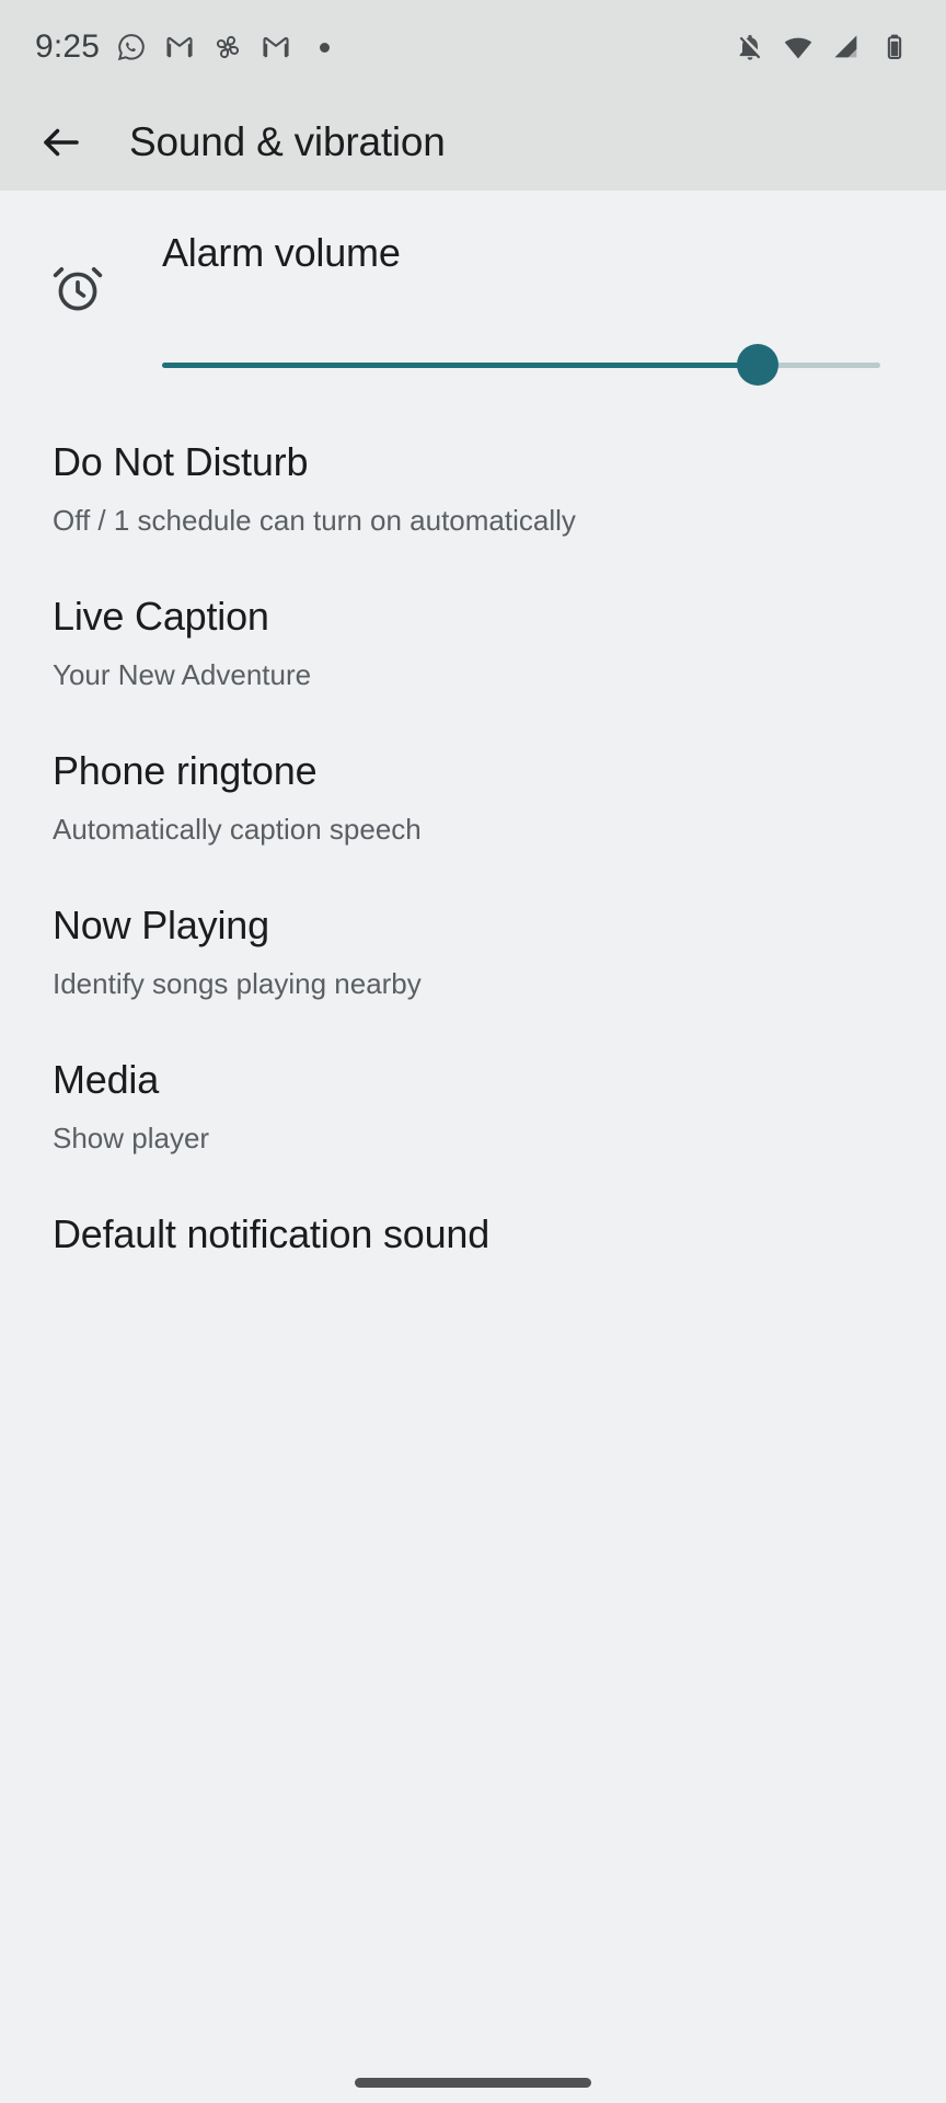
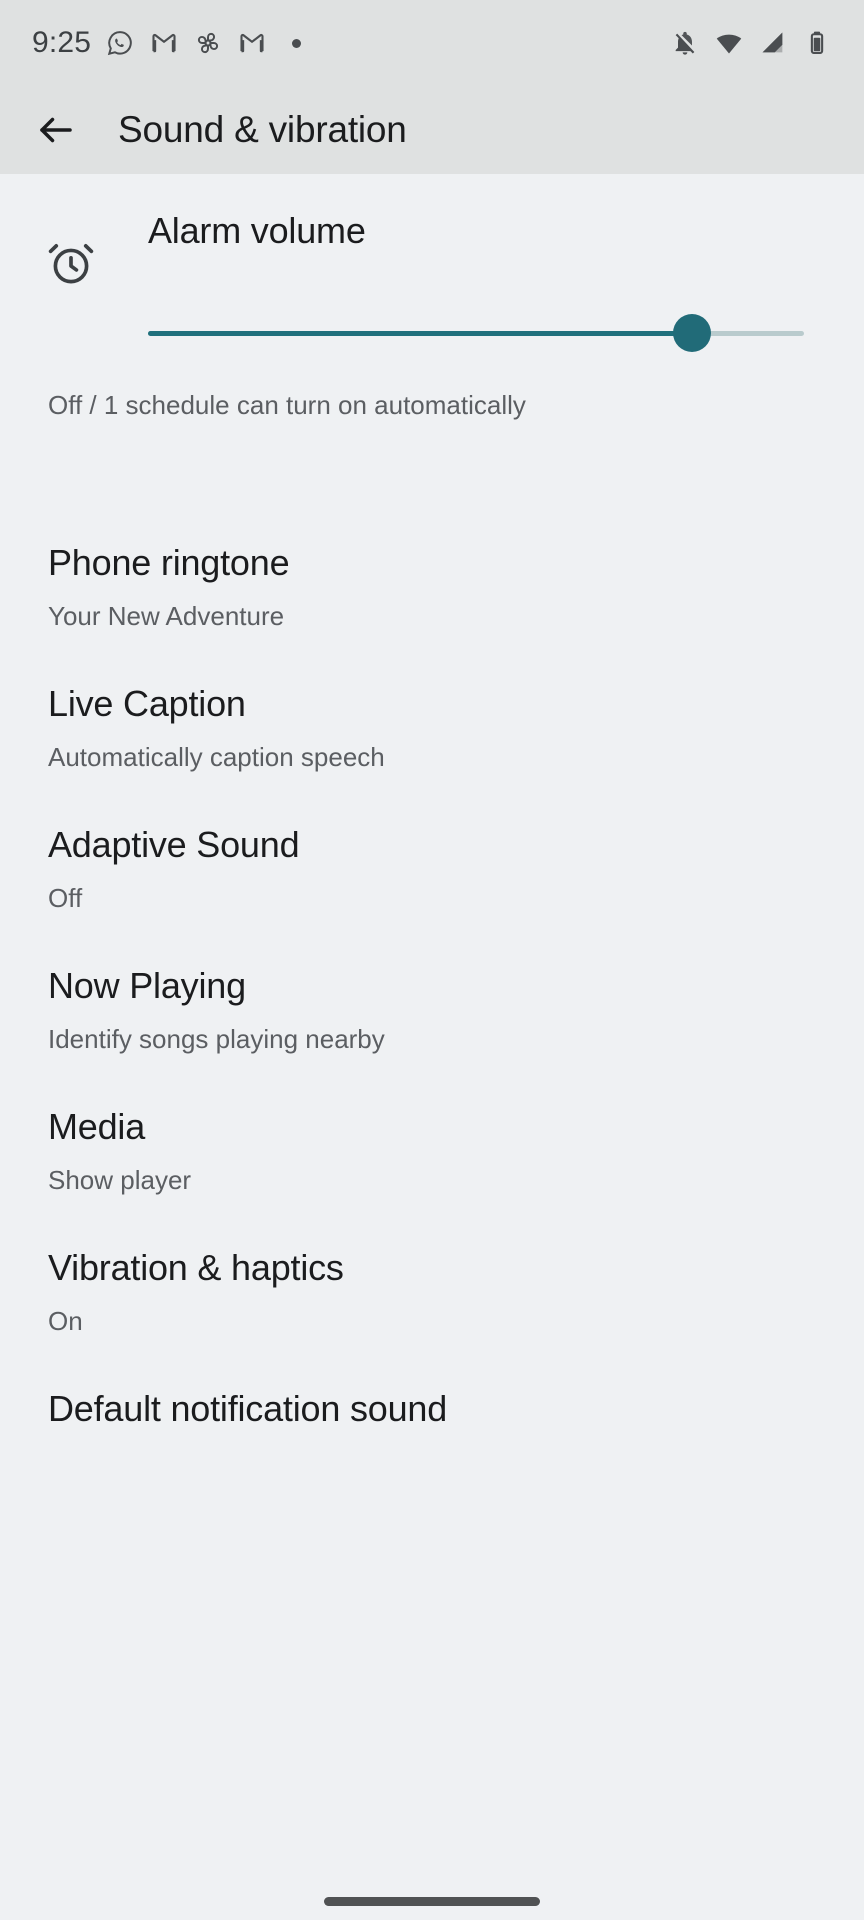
  9:25
  Sound & vibration
  Alarm volume
- Do Not Disturb
  Off / 1 schedule can turn on automatically
- Live Caption
+ Phone ringtone
  Your New Adventure
- Phone ringtone
+ Live Caption
  Automatically caption speech
+ Adaptive Sound
+ Off
  Now Playing
  Identify songs playing nearby
  Media
  Show player
+ Vibration & haptics
+ On
  Default notification sound
